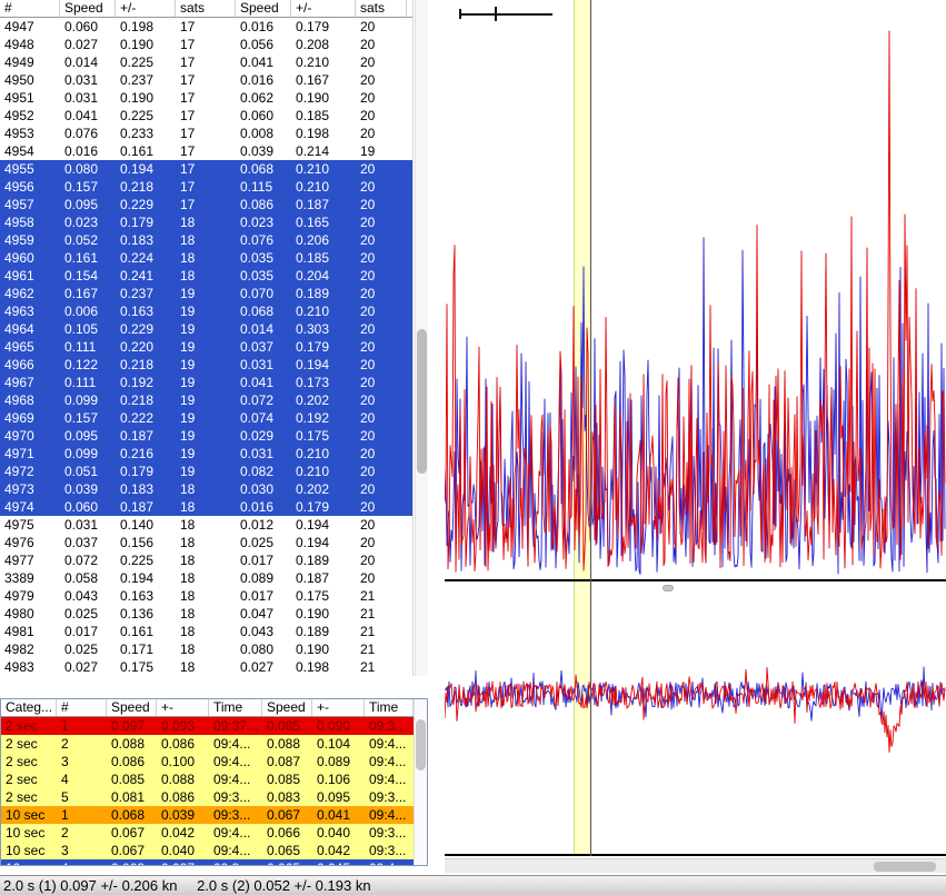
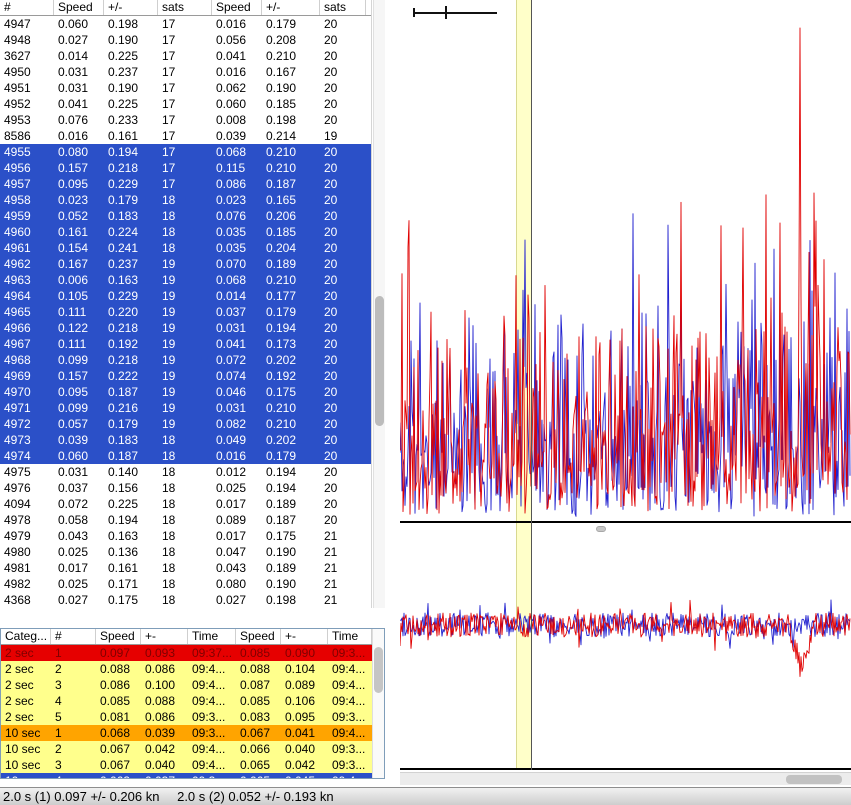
  #
  Speed
  +/-
  sats
  Speed
  +/-
  sats
  4947
  0.060
  0.198
  17
  0.016
  0.179
  20
  4948
  0.027
  0.190
  17
  0.056
  0.208
  20
- 4949
+ 3627
  0.014
  0.225
  17
  0.041
  0.210
  20
  4950
  0.031
  0.237
  17
  0.016
  0.167
  20
  4951
  0.031
  0.190
  17
  0.062
  0.190
  20
  4952
  0.041
  0.225
  17
  0.060
  0.185
  20
  4953
  0.076
  0.233
  17
  0.008
  0.198
  20
- 4954
+ 8586
  0.016
  0.161
  17
  0.039
  0.214
  19
  4955
  0.080
  0.194
  17
  0.068
  0.210
  20
  4956
  0.157
  0.218
  17
  0.115
  0.210
  20
  4957
  0.095
  0.229
  17
  0.086
  0.187
  20
  4958
  0.023
  0.179
  18
  0.023
  0.165
  20
  4959
  0.052
  0.183
  18
  0.076
  0.206
  20
  4960
  0.161
  0.224
  18
  0.035
  0.185
  20
  4961
  0.154
  0.241
  18
  0.035
  0.204
  20
  4962
  0.167
  0.237
  19
  0.070
  0.189
  20
  4963
  0.006
  0.163
  19
  0.068
  0.210
  20
  4964
  0.105
  0.229
  19
  0.014
- 0.303
+ 0.177
  20
  4965
  0.111
  0.220
  19
  0.037
  0.179
  20
  4966
  0.122
  0.218
  19
  0.031
  0.194
  20
  4967
  0.111
  0.192
  19
  0.041
  0.173
  20
  4968
  0.099
  0.218
  19
  0.072
  0.202
  20
  4969
  0.157
  0.222
  19
  0.074
  0.192
  20
  4970
  0.095
  0.187
  19
- 0.029
+ 0.046
  0.175
  20
  4971
  0.099
  0.216
  19
  0.031
  0.210
  20
  4972
- 0.051
+ 0.057
  0.179
  19
  0.082
  0.210
  20
  4973
  0.039
  0.183
  18
- 0.030
+ 0.049
  0.202
  20
  4974
  0.060
  0.187
  18
  0.016
  0.179
  20
  4975
  0.031
  0.140
  18
  0.012
  0.194
  20
  4976
  0.037
  0.156
  18
  0.025
  0.194
  20
- 4977
+ 4094
  0.072
  0.225
  18
  0.017
  0.189
  20
- 3389
+ 4978
  0.058
  0.194
  18
  0.089
  0.187
  20
  4979
  0.043
  0.163
  18
  0.017
  0.175
  21
  4980
  0.025
  0.136
  18
  0.047
  0.190
  21
  4981
  0.017
  0.161
  18
  0.043
  0.189
  21
  4982
  0.025
  0.171
  18
  0.080
  0.190
  21
- 4983
+ 4368
  0.027
  0.175
  18
  0.027
  0.198
  21
  Categ...
  #
  Speed
  +-
  Time
  Speed
  +-
  Time
  2 sec
  1
  0.097
  0.093
  09:37...
  0.085
  0.090
  09:3...
  2 sec
  2
  0.088
  0.086
  09:4...
  0.088
  0.104
  09:4...
  2 sec
  3
  0.086
  0.100
  09:4...
  0.087
  0.089
  09:4...
  2 sec
  4
  0.085
  0.088
  09:4...
  0.085
  0.106
  09:4...
  2 sec
  5
  0.081
  0.086
  09:3...
  0.083
  0.095
  09:3...
  10 sec
  1
  0.068
  0.039
  09:3...
  0.067
  0.041
  09:4...
  10 sec
  2
  0.067
  0.042
  09:4...
  0.066
  0.040
  09:3...
  10 sec
  3
  0.067
  0.040
  09:4...
  0.065
  0.042
  09:3...
  2.0 s (1) 0.097 +/- 0.206 kn 2.0 s (2) 0.052 +/- 0.193 kn
